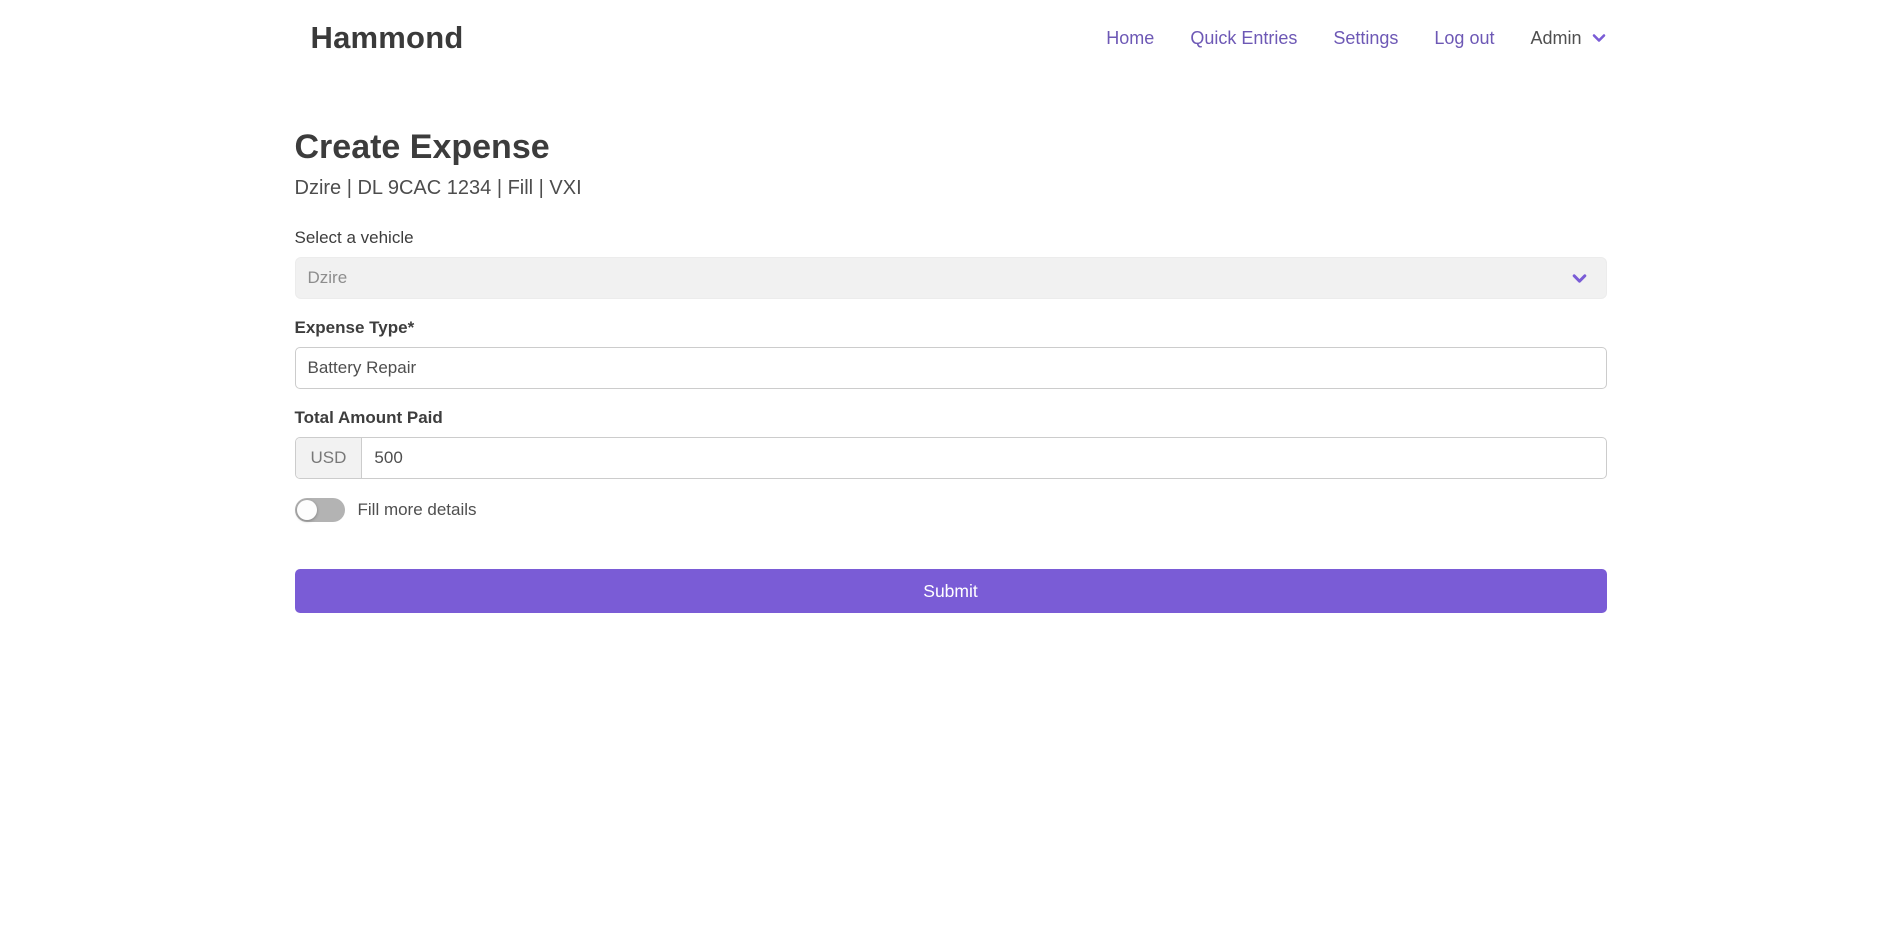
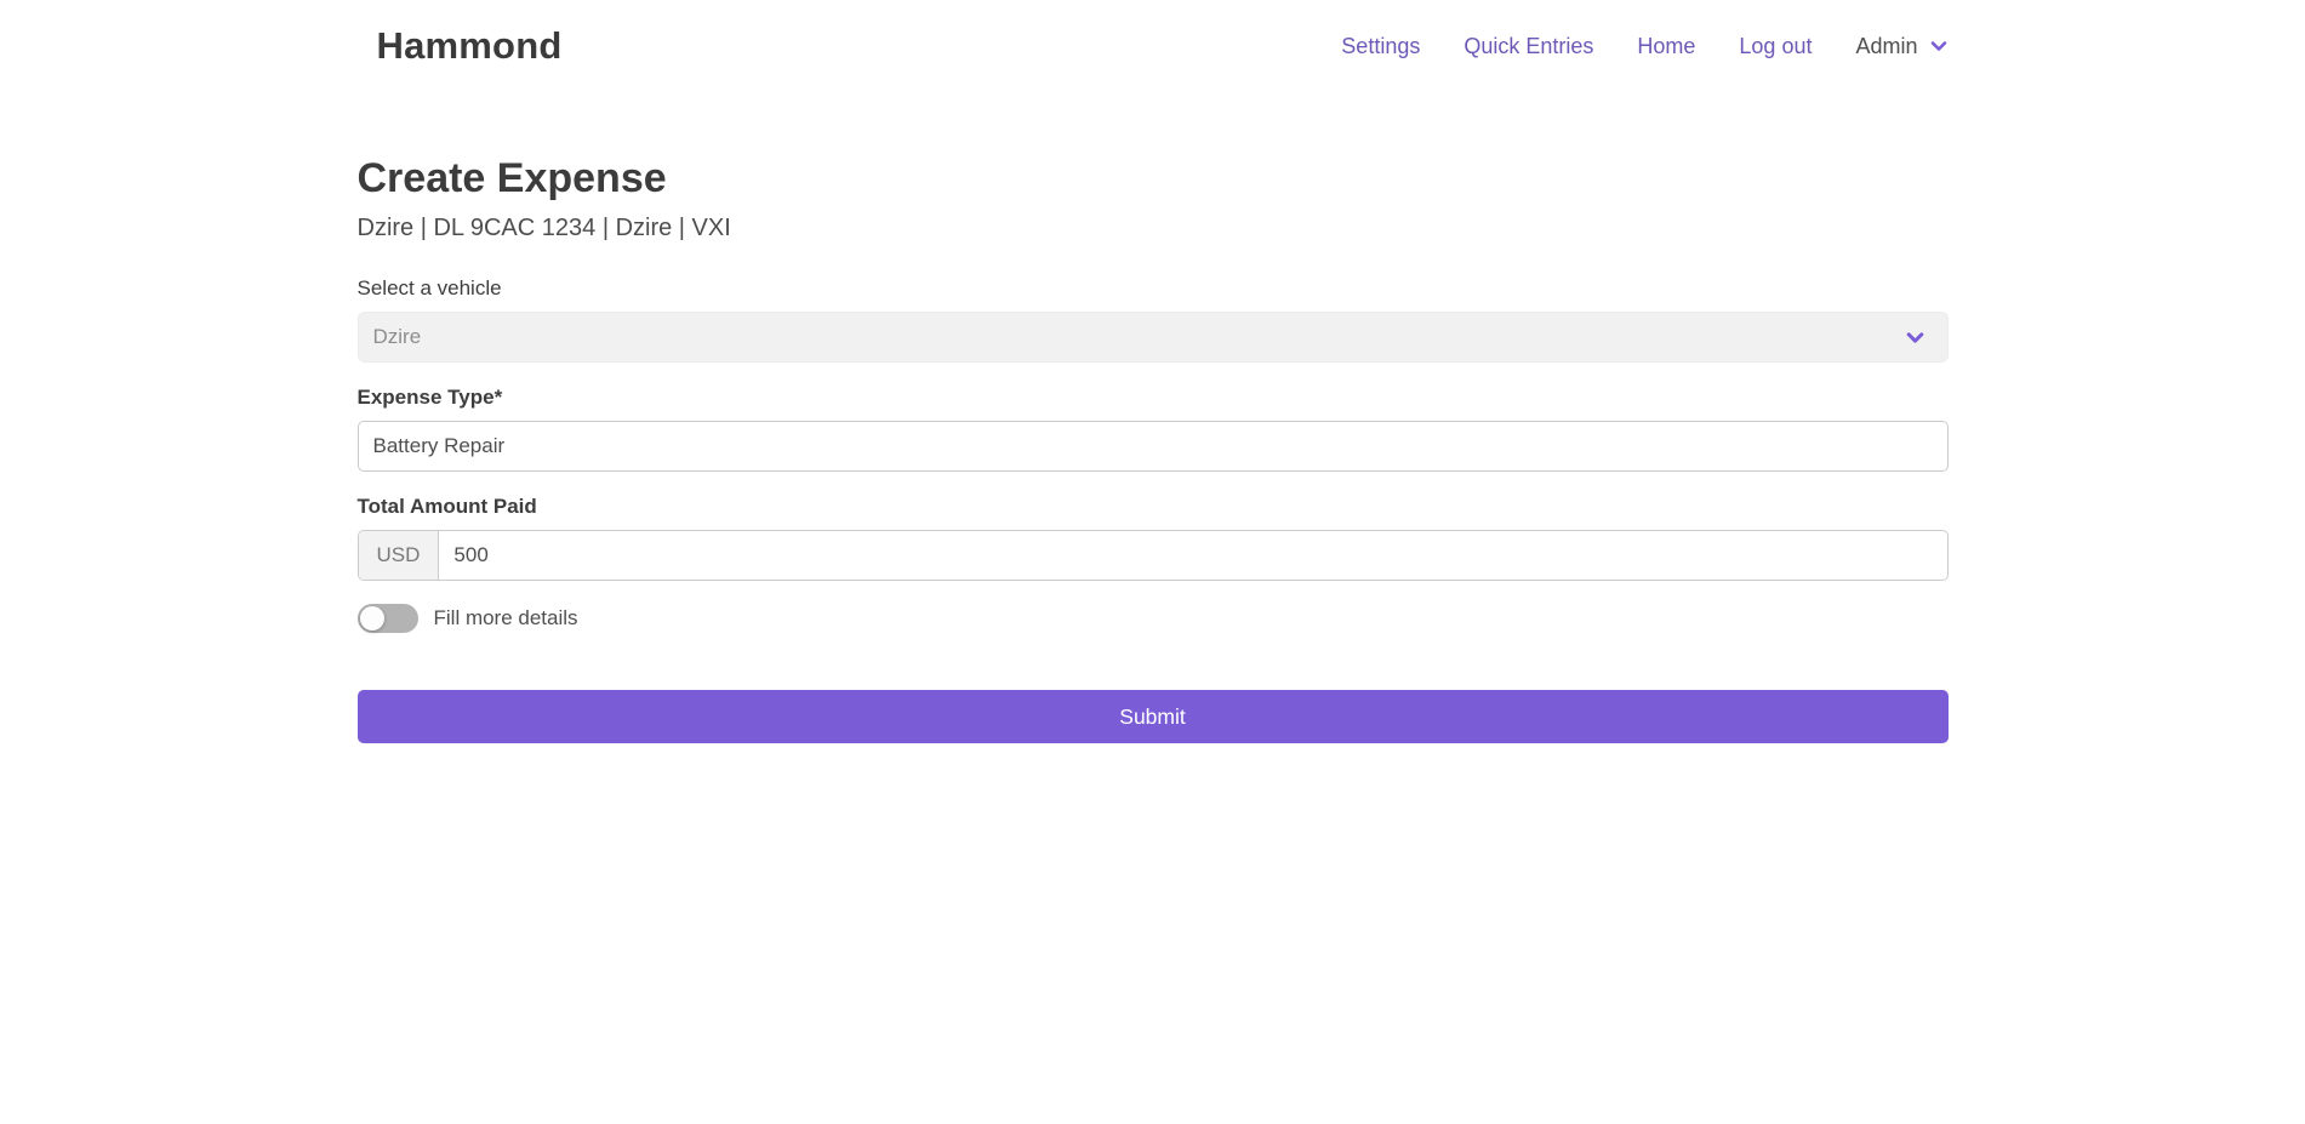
  Hammond
- Home
+ Settings
  Quick Entries
- Settings
+ Home
  Log out
  Admin
  Create Expense
- Dzire | DL 9CAC 1234 | Fill | VXI
+ Dzire | DL 9CAC 1234 | Dzire | VXI
  Select a vehicle
  Dzire
  Expense Type*
  Battery Repair
  Total Amount Paid
  USD
  500
  Fill more details
  Submit
